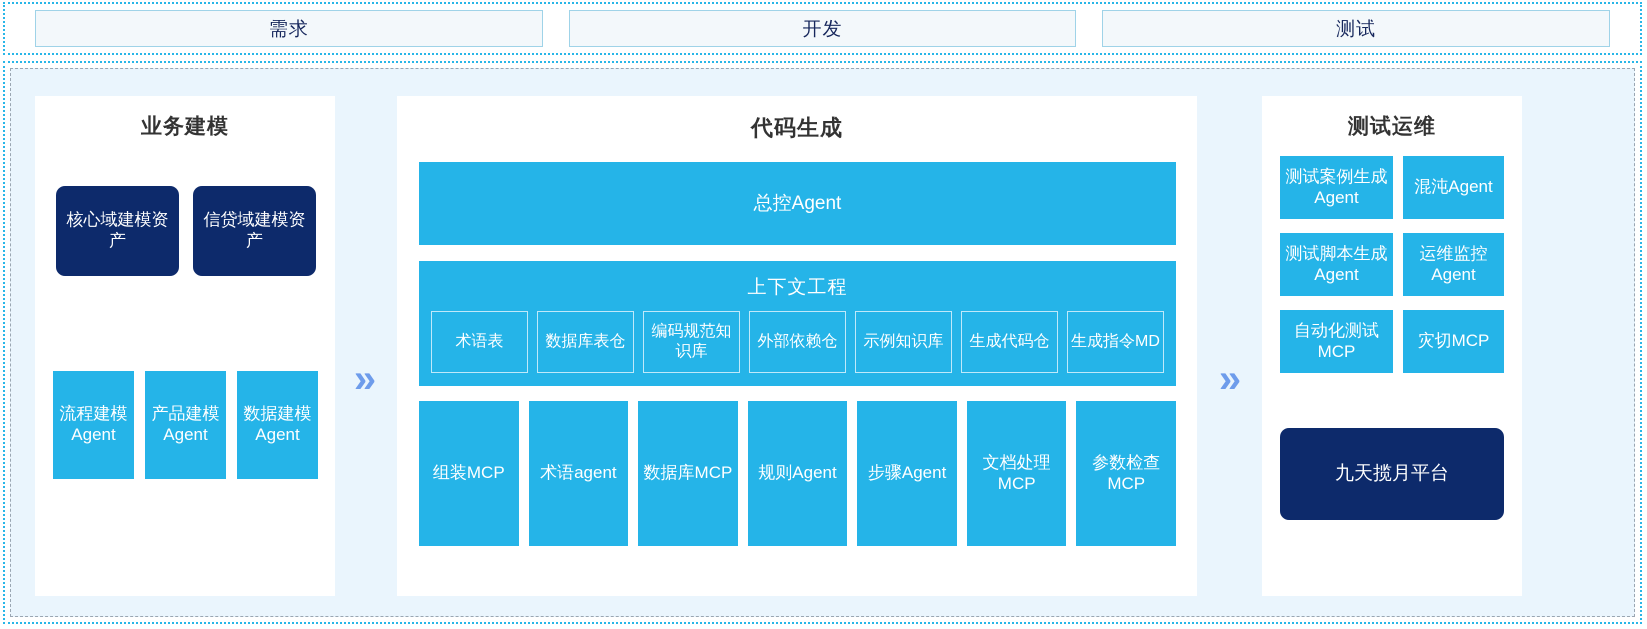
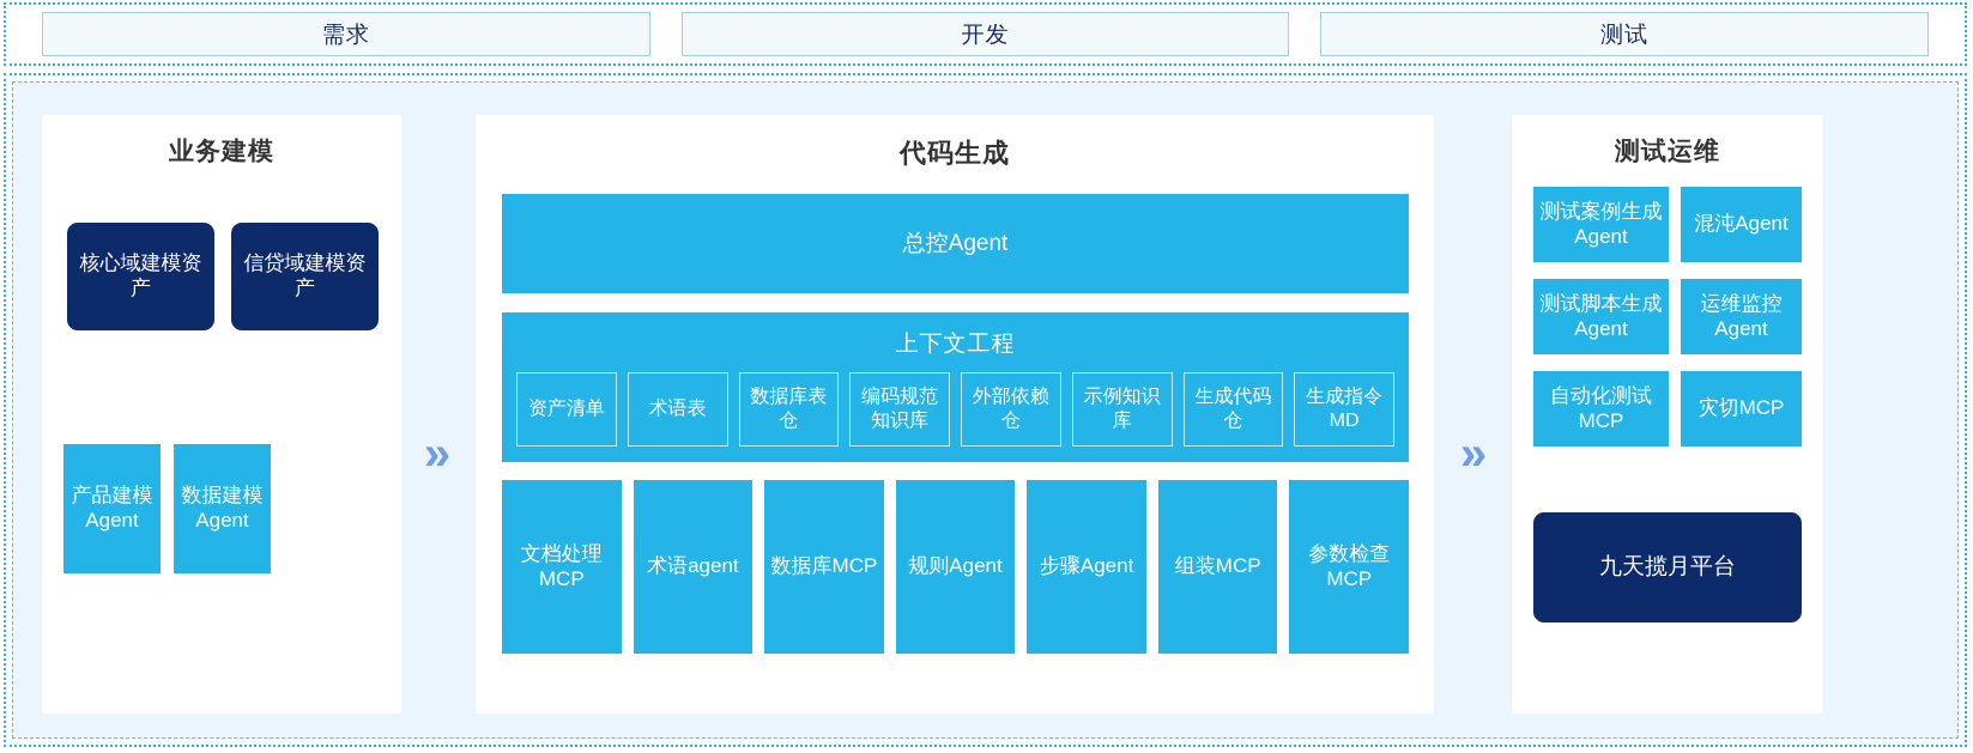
  需求
  开发
  测试
  业务建模
  核心域建模资产
  信贷域建模资产
- 流程建模Agent
  产品建模Agent
  数据建模Agent
  »
  代码生成
  总控Agent
  上下文工程
+ 资产清单
  术语表
  数据库表仓
  编码规范知识库
  外部依赖仓
  示例知识库
  生成代码仓
  生成指令MD
- 组装MCP
+ 文档处理MCP
  术语agent
  数据库MCP
  规则Agent
  步骤Agent
- 文档处理MCP
+ 组装MCP
  参数检查MCP
  »
  测试运维
  测试案例生成Agent
  混沌Agent
  测试脚本生成Agent
  运维监控Agent
  自动化测试MCP
  灾切MCP
  九天揽月平台
